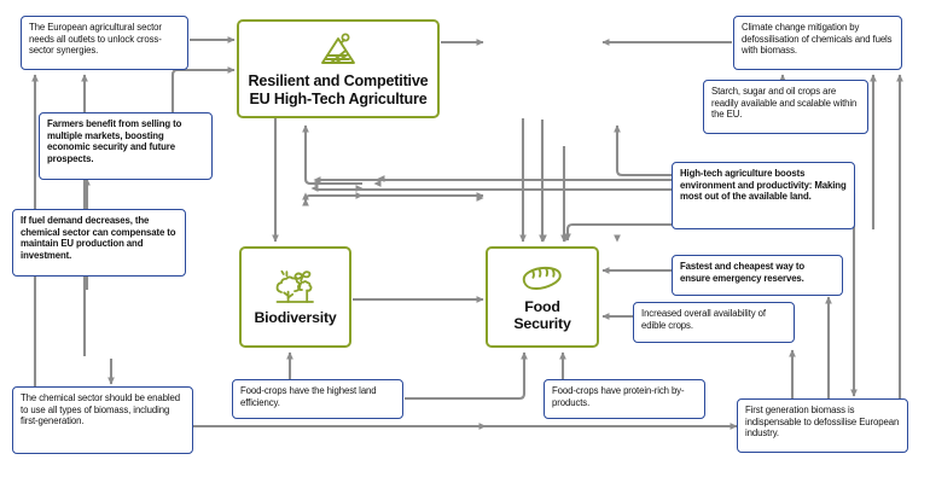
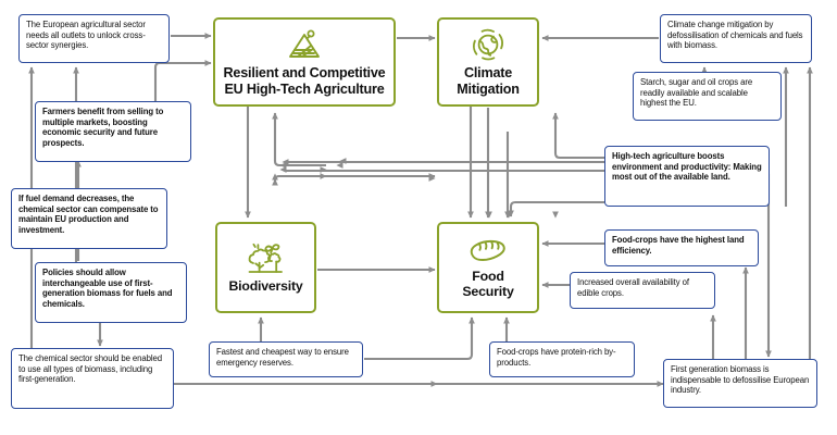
  Resilient and Competitive
  EU High-Tech Agriculture
+ Climate
+ Mitigation
  Biodiversity
  Food
  Security
  The European agricultural sector needs all outlets to unlock cross-sector synergies.
  Farmers benefit from selling to multiple markets, boosting economic security and future prospects.
  If fuel demand decreases, the chemical sector can compensate to maintain EU production and investment.
+ Policies should allow interchangeable use of first-generation biomass for fuels and chemicals.
  The chemical sector should be enabled to use all types of biomass, including first-generation.
- Food-crops have the highest land efficiency.
+ Fastest and cheapest way to ensure emergency reserves.
  Food-crops have protein-rich by-products.
  Climate change mitigation by defossilisation of chemicals and fuels with biomass.
- Starch, sugar and oil crops are readily available and scalable within the EU.
+ Starch, sugar and oil crops are readily available and scalable highest the EU.
  High-tech agriculture boosts environment and productivity: Making most out of the available land.
- Fastest and cheapest way to ensure emergency reserves.
+ Food-crops have the highest land efficiency.
  Increased overall availability of edible crops.
  First generation biomass is indispensable to defossilise European industry.
